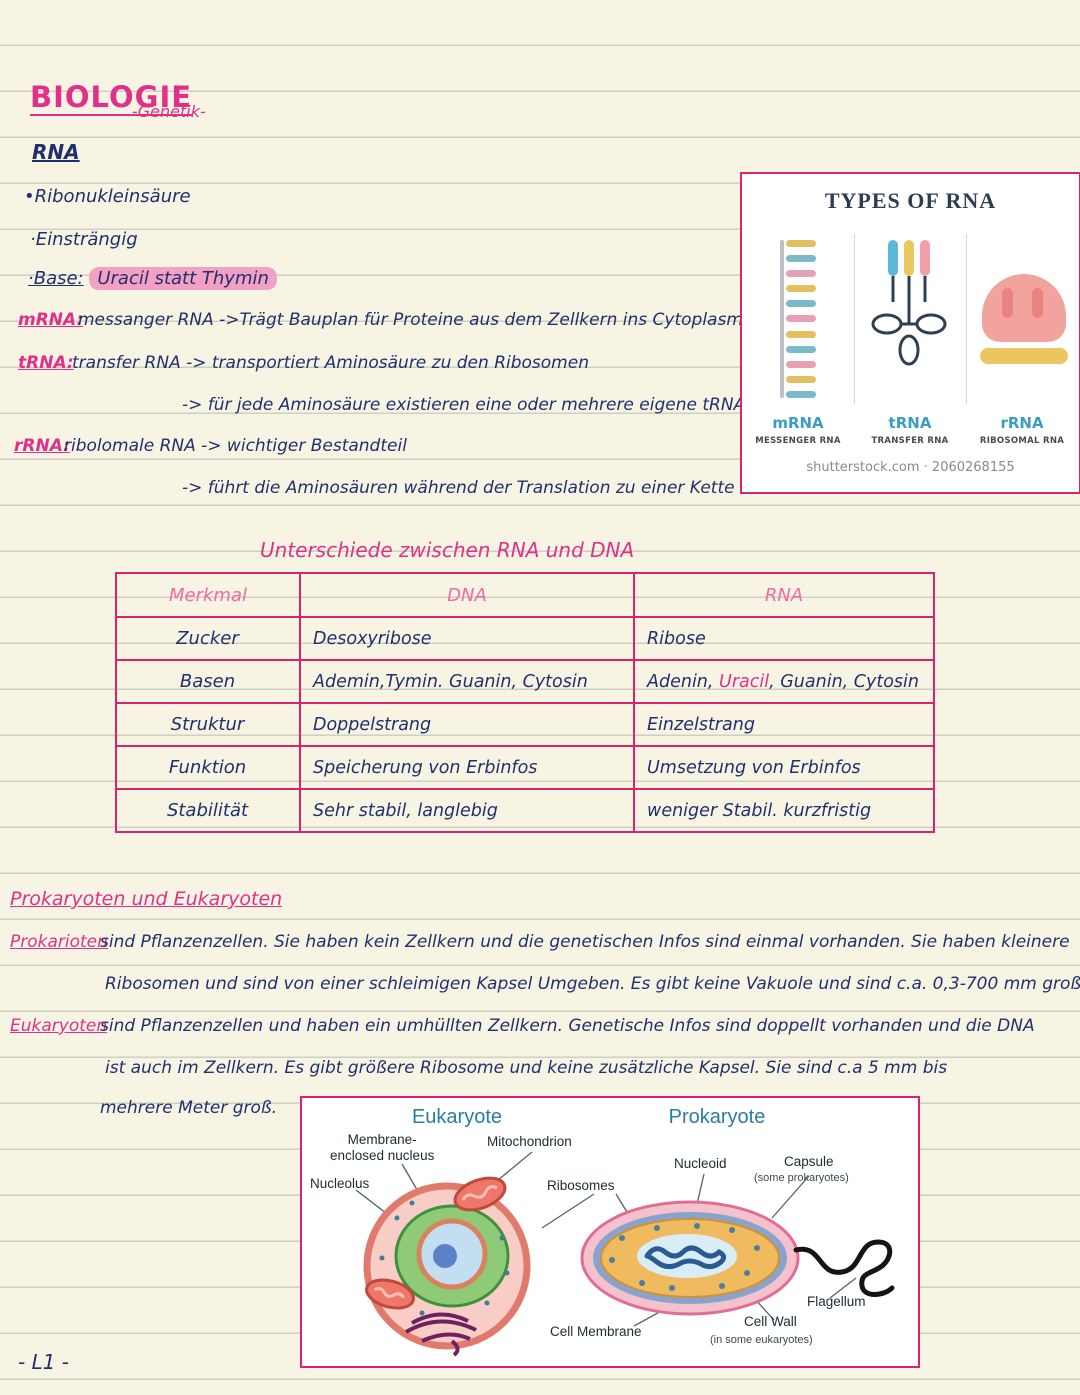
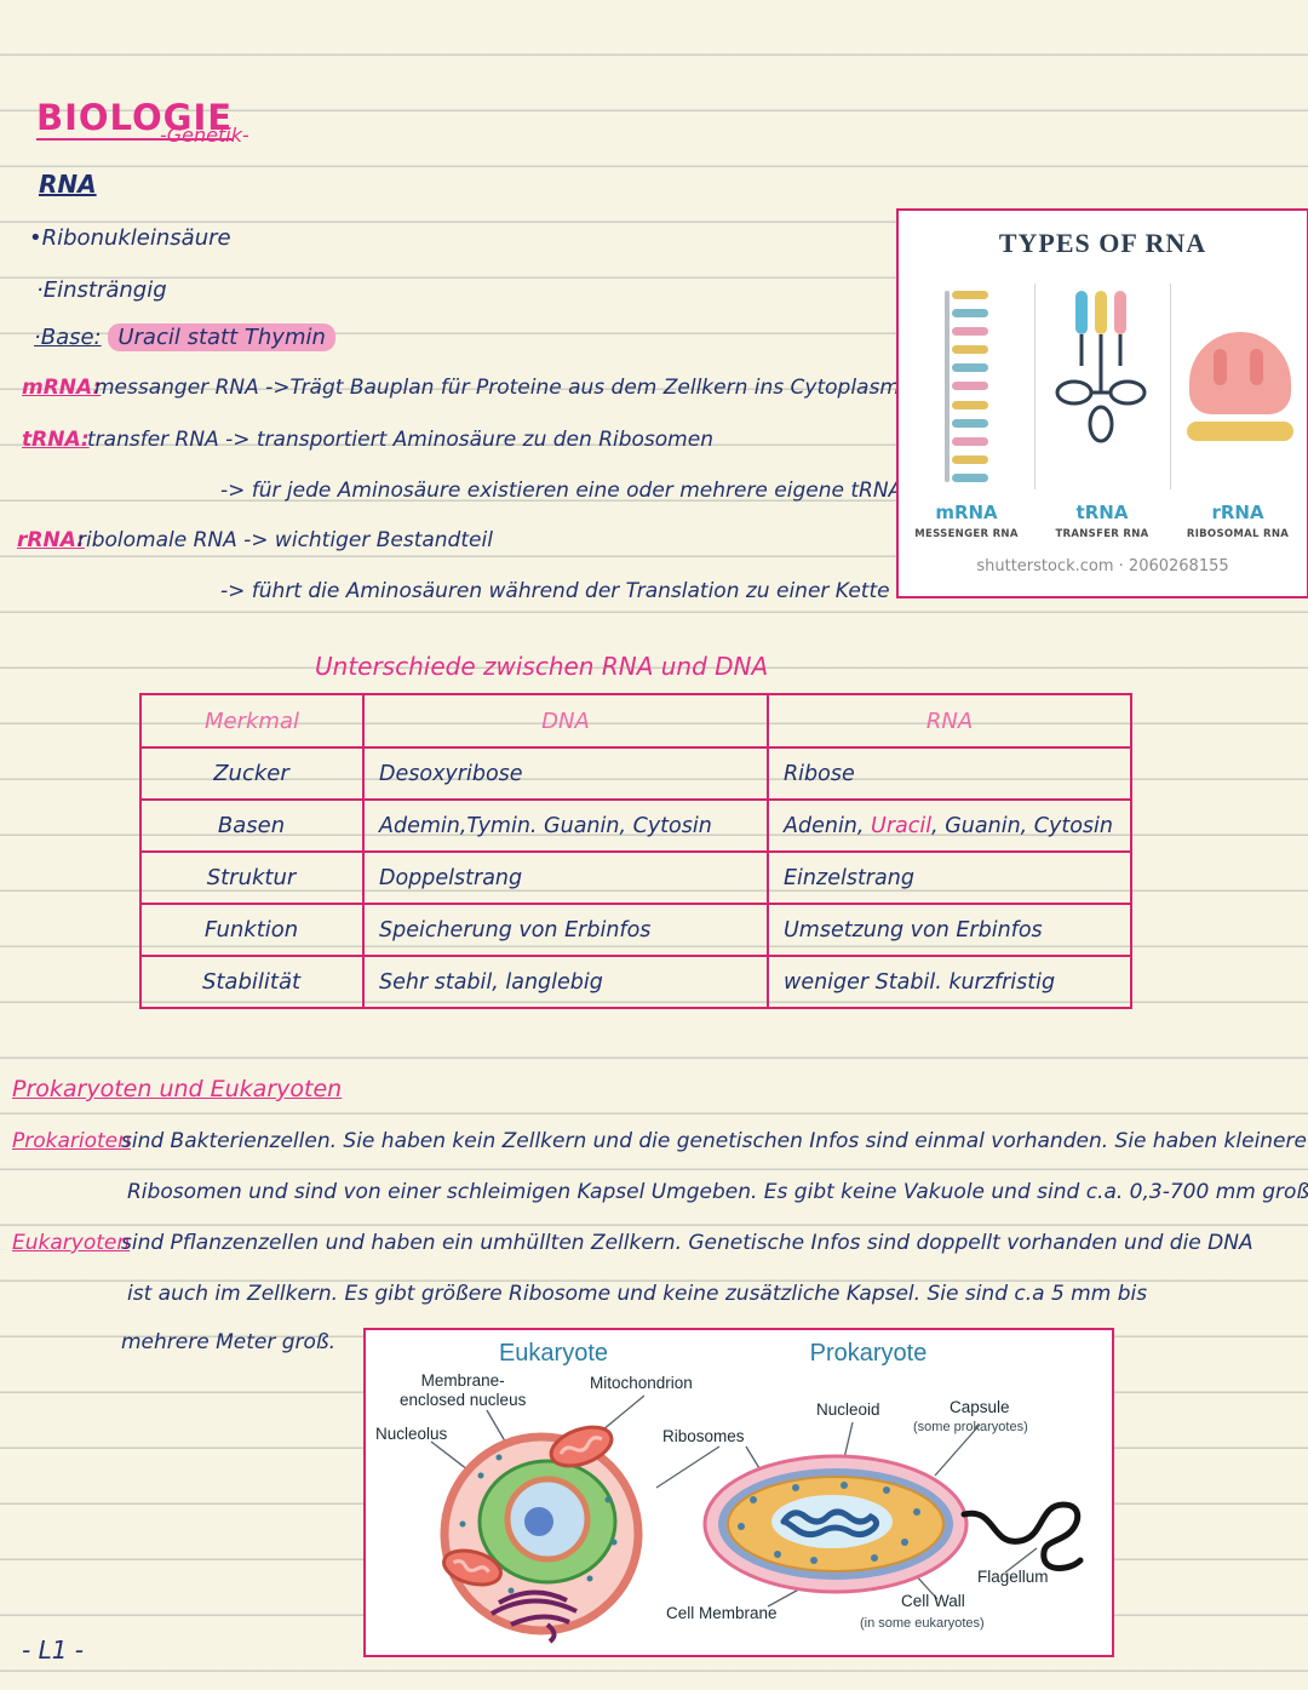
  BIOLOGIE
  -Genetik-
  RNA
  •Ribonukleinsäure
  ·Einsträngig
  ·Base: Uracil statt Thymin
  mRNA:
  messanger RNA ->Trägt Bauplan für Proteine aus dem Zellkern ins Cytoplasm
  tRNA:
  transfer RNA -> transportiert Aminosäure zu den Ribosomen
  -> für jede Aminosäure existieren eine oder mehrere eigene tRN
  rRNA:
  ribolomale RNA -> wichtiger Bestandteil
  -> führt die Aminosäuren während der Translation zu einer Kette
  TYPES OF RNA
  mRNA
  tRNA
  rRNA
  MESSENGER RNA
  TRANSFER RNA
  RIBOSOMAL RNA
  shutterstock.com · 2060268155
  Unterschiede zwischen RNA und DNA
  Merkmal	DNA	RNA
  Zucker	Desoxyribose	Ribose
  Basen	Ademin,Tymin. Guanin, Cytosin	Adenin, Uracil, Guanin, Cytosin
  Struktur	Doppelstrang	Einzelstrang
  Funktion	Speicherung von Erbinfos	Umsetzung von Erbinfos
  Stabilität	Sehr stabil, langlebig	weniger Stabil. kurzfristig
  Prokaryoten und Eukaryoten
  Prokarioten
- sind Pflanzenzellen. Sie haben kein Zellkern und die genetischen Infos sind einmal vorhanden. Sie haben kleinere
+ sind Bakterienzellen. Sie haben kein Zellkern und die genetischen Infos sind einmal vorhanden. Sie haben kleinere
  Ribosomen und sind von einer schleimigen Kapsel Umgeben. Es gibt keine Vakuole und sind c.a. 0,3-700 mm groß
  Eukaryoten
  sind Pflanzenzellen und haben ein umhüllten Zellkern. Genetische Infos sind doppellt vorhanden und die DNA
  ist auch im Zellkern. Es gibt größere Ribosome und keine zusätzliche Kapsel. Sie sind c.a 5 mm bis
  mehrere Meter groß.
  Eukaryote
  Prokaryote
  Membrane-
  enclosed nucleus
  Mitochondrion
  Nucleolus
  Ribosomes
  Nucleoid
  Capsule
  (some prokaryotes)
  Flagellum
  Cell Membrane
  Cell Wall
  (in some eukaryotes)
  - L1 -
